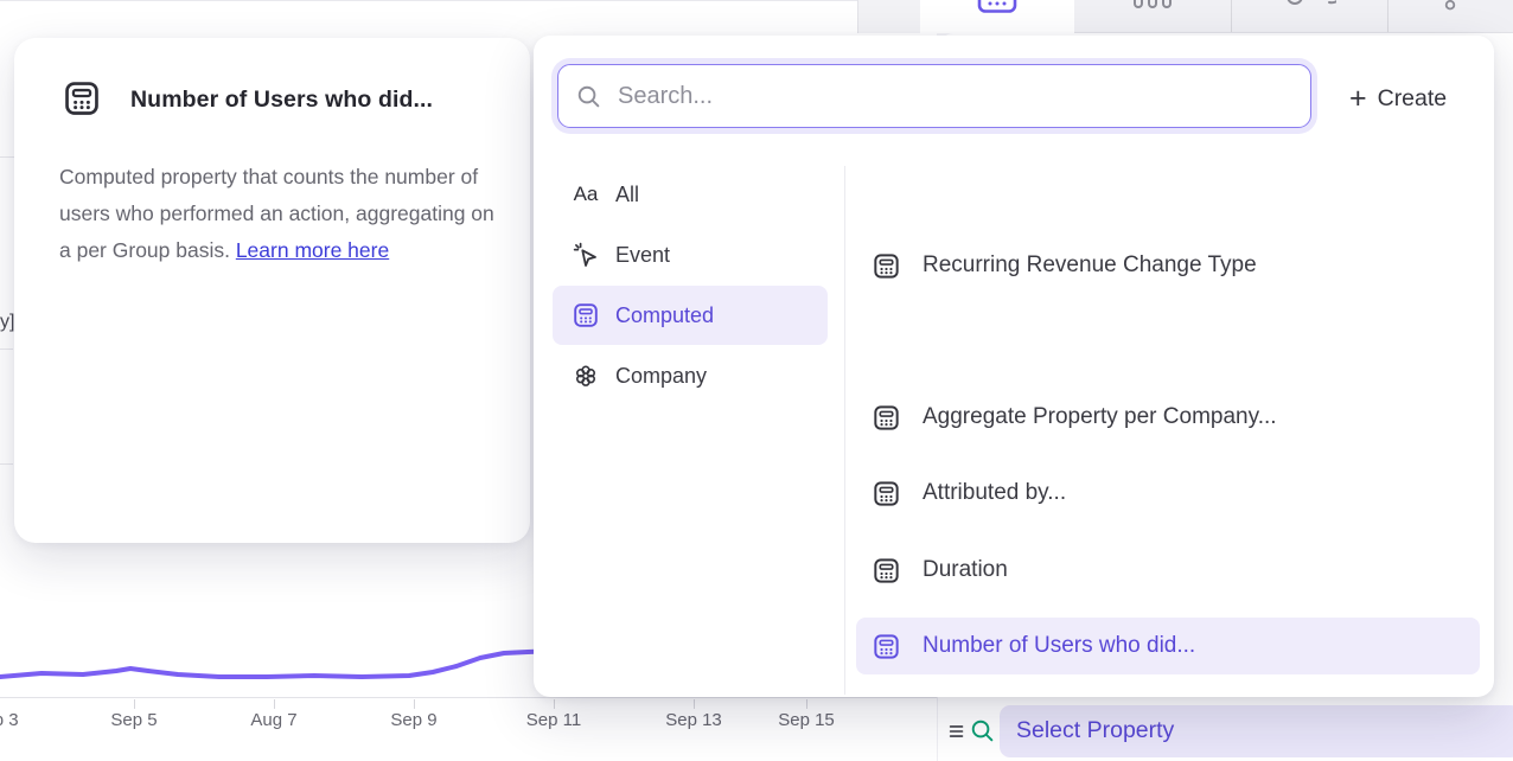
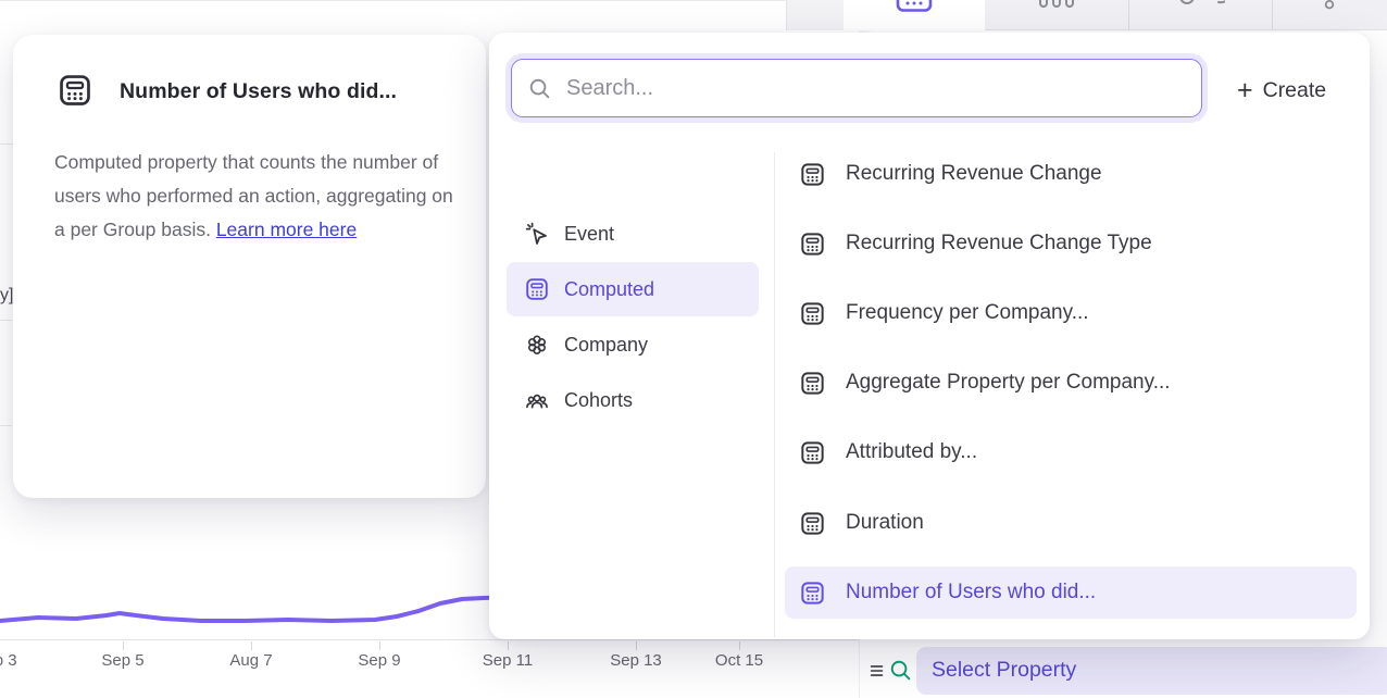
  y]
  Sep 5
  Aug 7
  Sep 9
  Sep 11
  Sep 13
- Sep 15
+ Oct 15
  Select Property
  Number of Users who did...
  Computed property that counts the number of users who performed an action, aggregating on a per Group basis. Learn more here
  Search...
  +
  Create
- Aa
- All
  Event
  Computed
  Company
+ Cohorts
+ Recurring Revenue Change
  Recurring Revenue Change Type
+ Frequency per Company...
  Aggregate Property per Company...
  Attributed by...
  Duration
  Number of Users who did...
